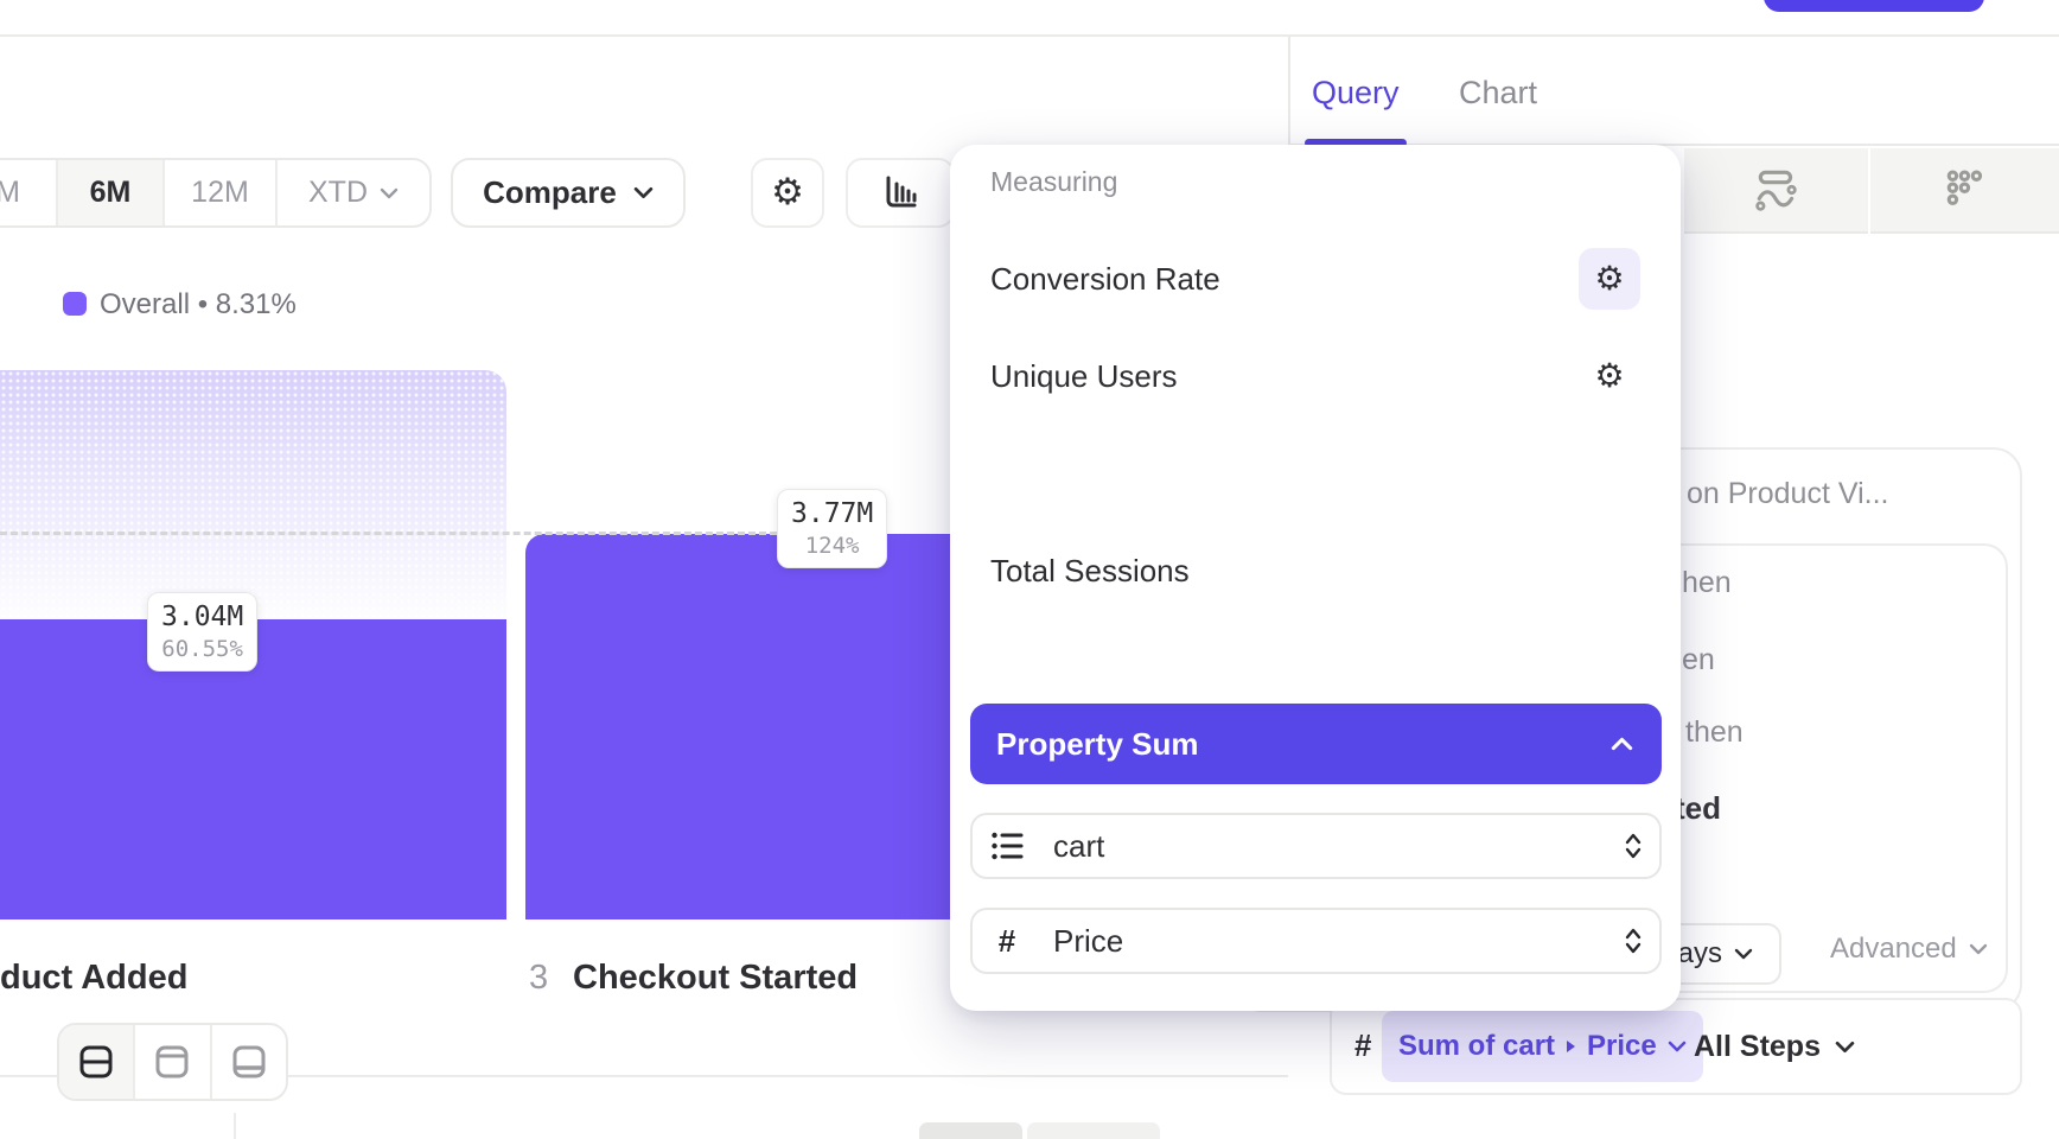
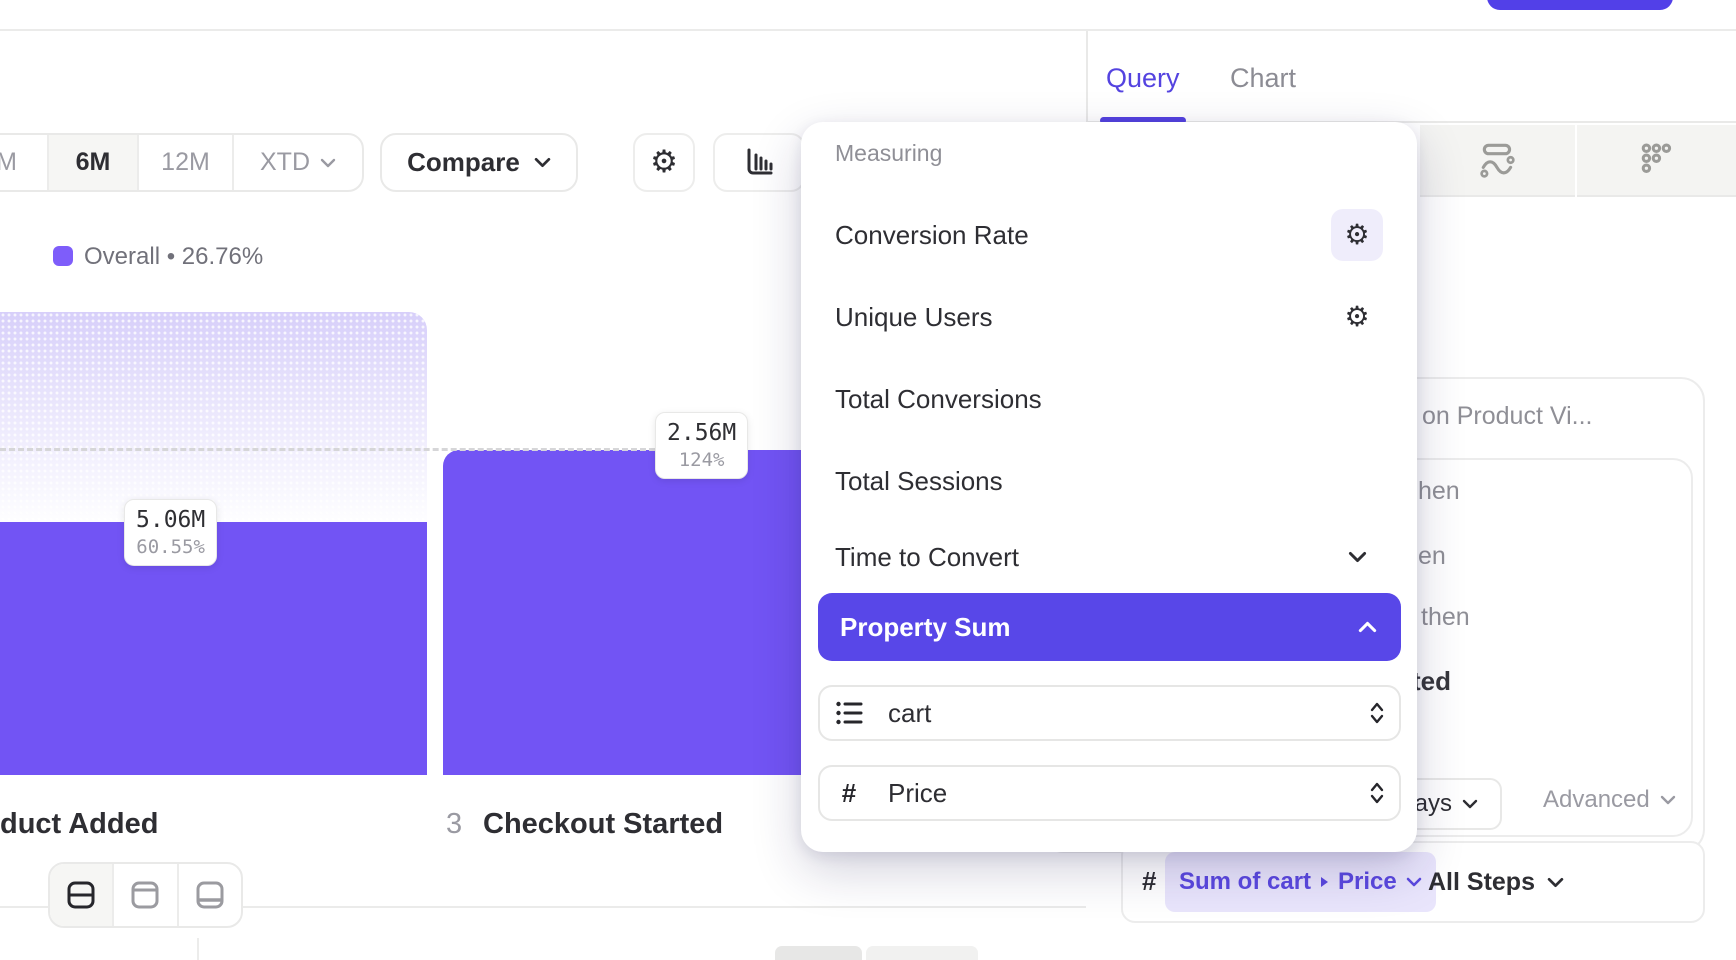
  M
  6M
  12M
  XTD
  Compare
  ⚙
- Overall • 8.31%
+ Overall • 26.76%
- 3.04M
+ 5.06M
  60.55%
- 3.77M
+ 2.56M
  124%
  duct Added
  3
  Checkout Started
  Query
  Chart
  on Product Vi...
  hen
  en
  then
  ays
  Advanced
  #
  Sum of cart
  Price
  All Steps
  Measuring
  Conversion Rate
  ⚙
  Unique Users
  ⚙
+ Total Conversions
  Total Sessions
+ Time to Convert
  Property Sum
  cart
  #
  Price
